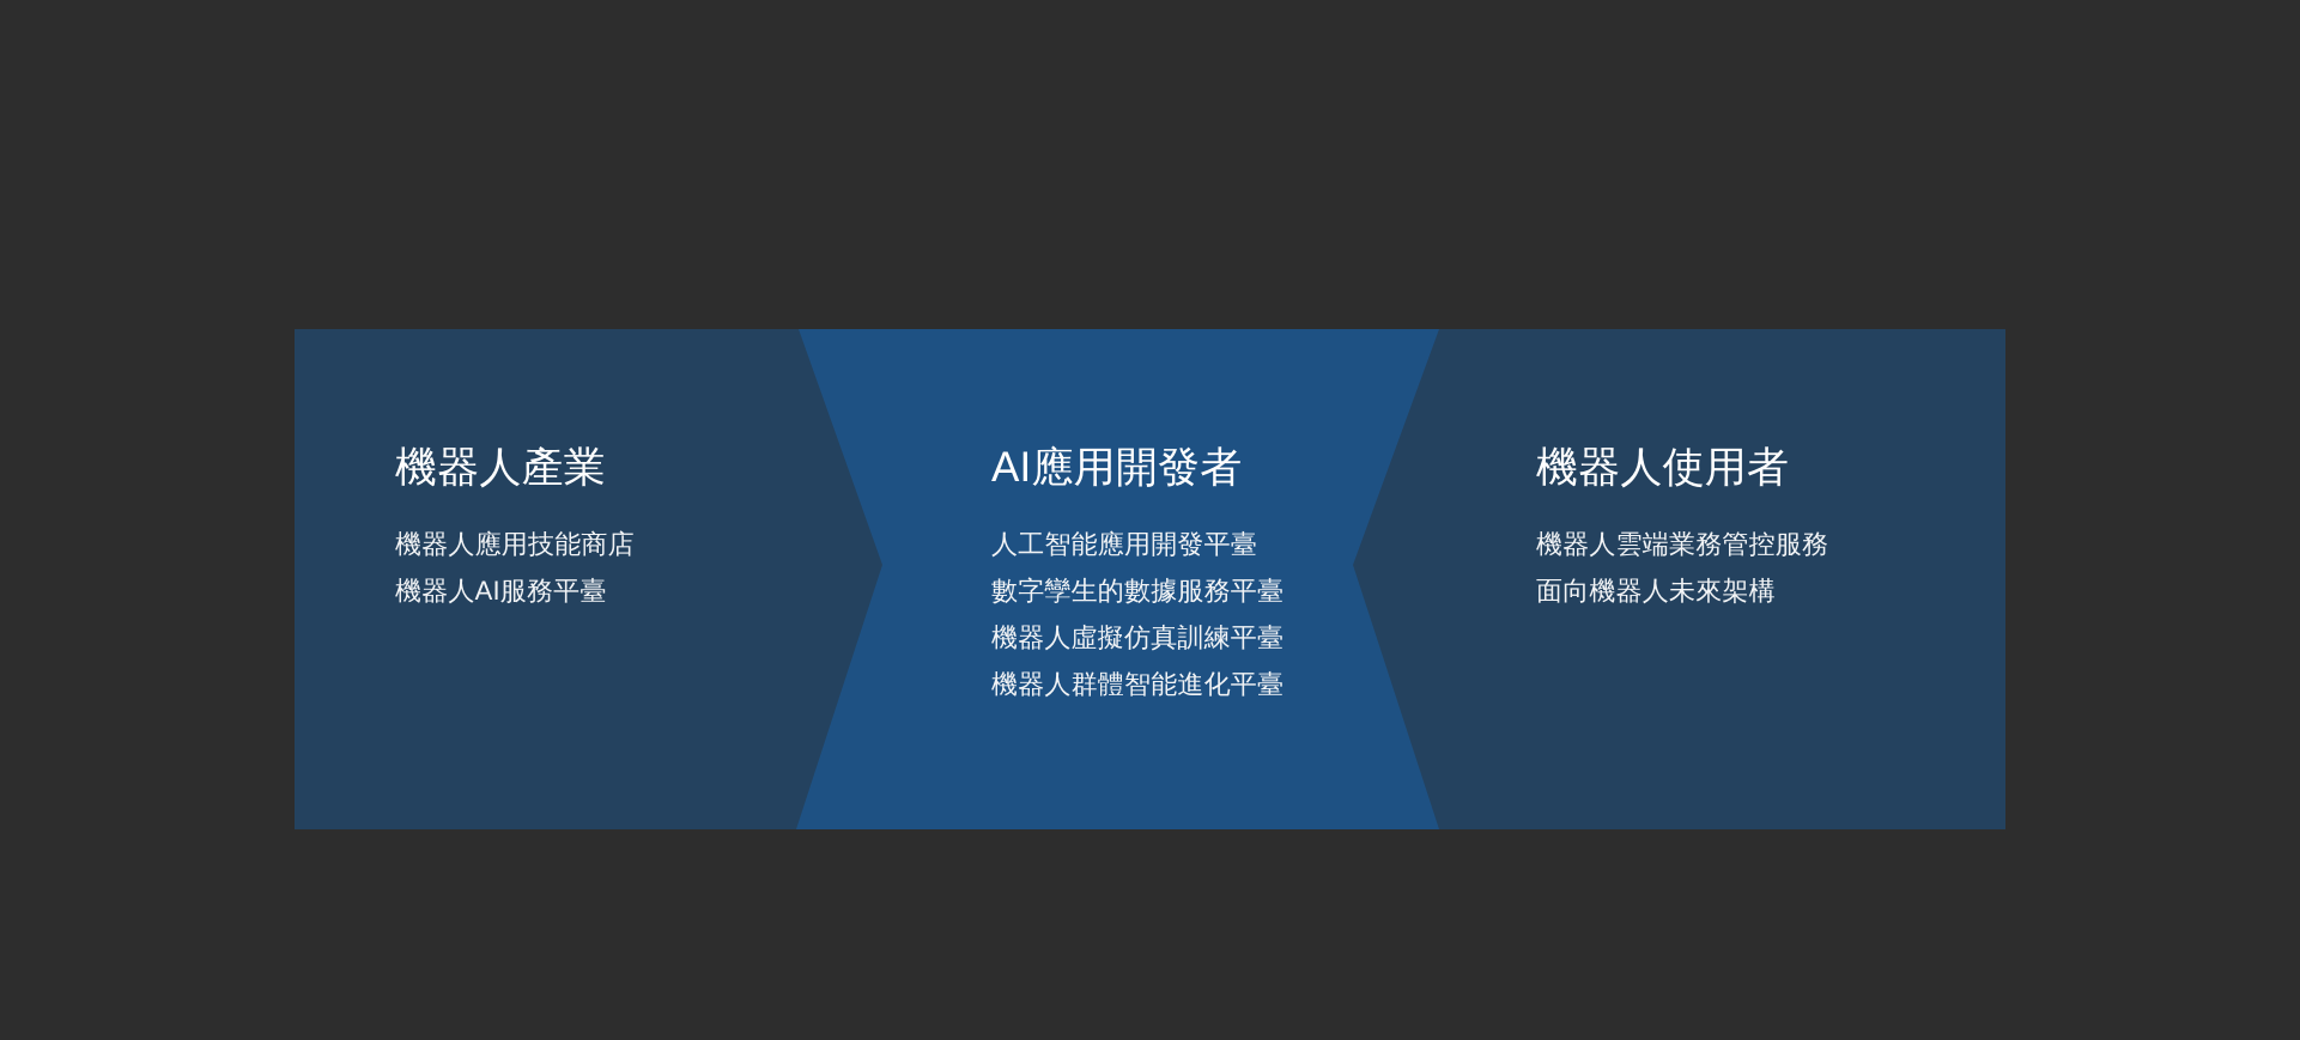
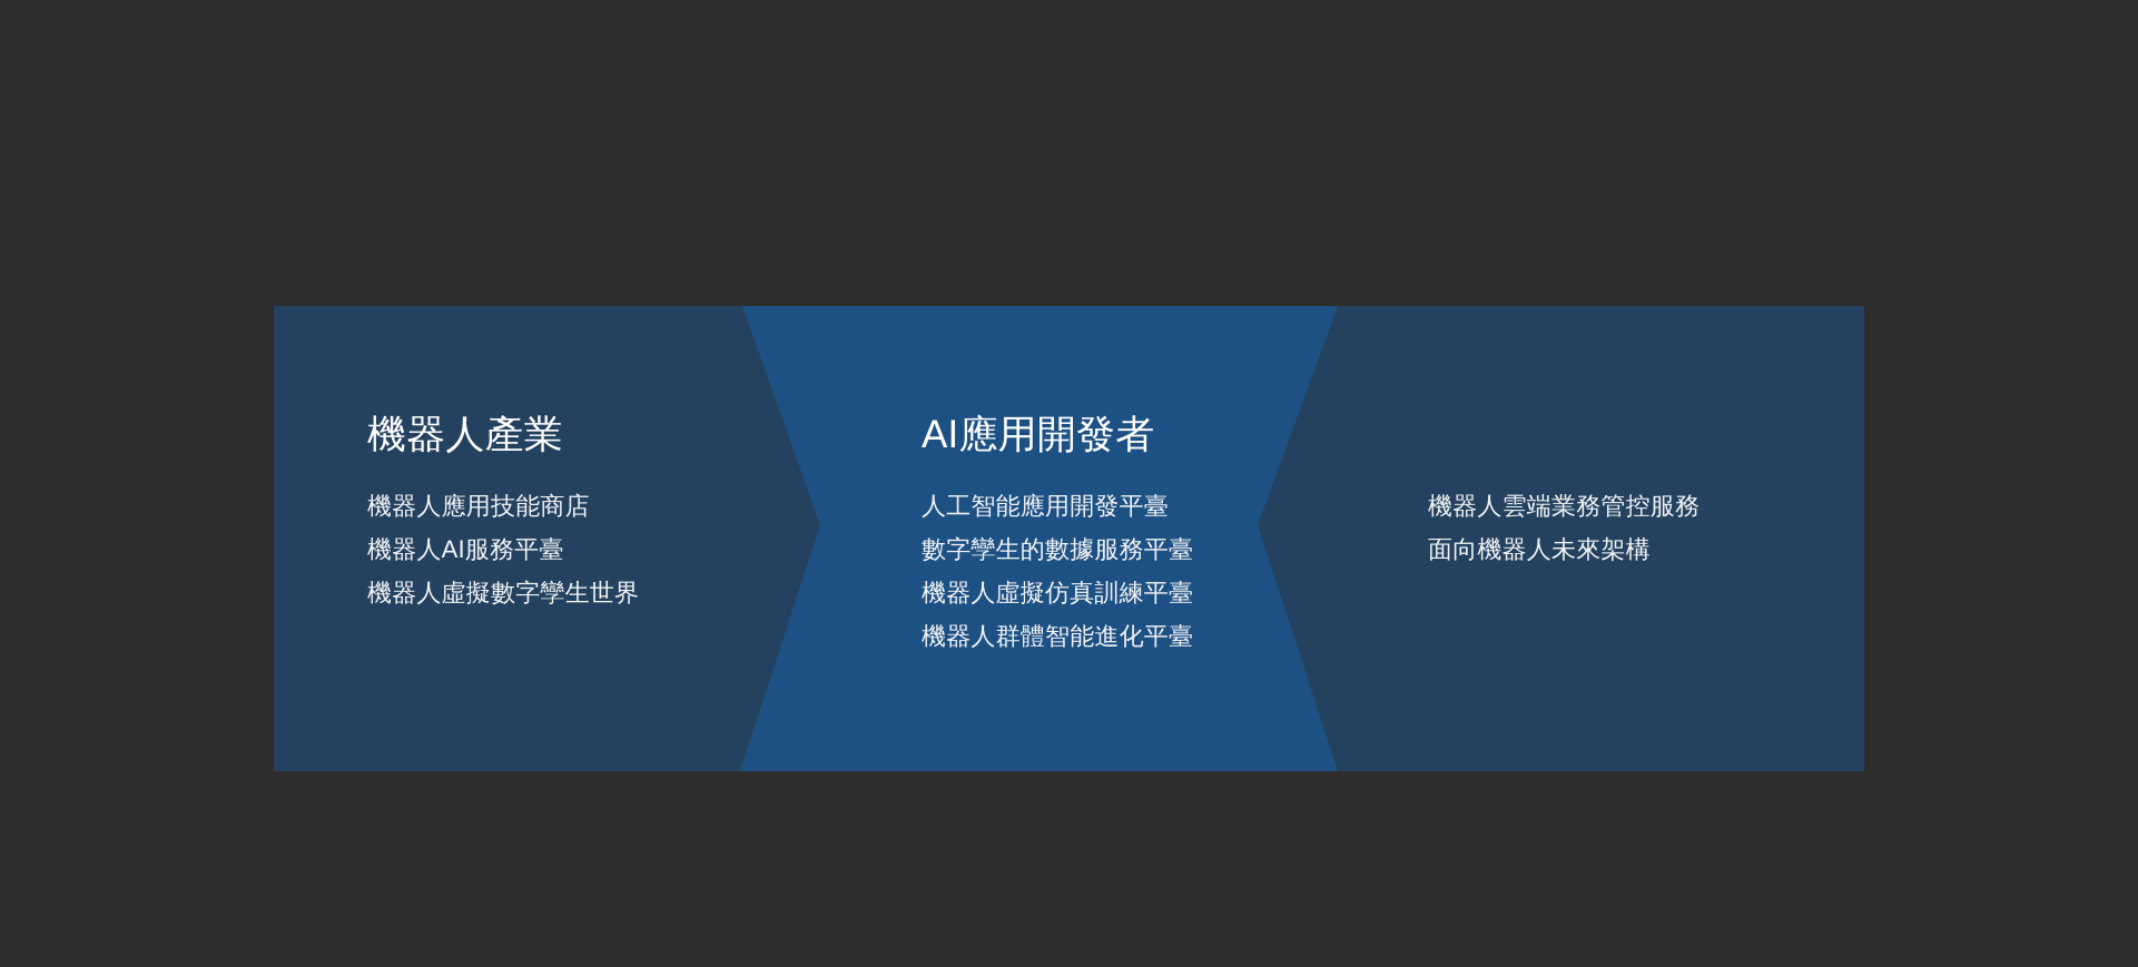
  機器人產業
  機器人應用技能商店
  機器人AI服務平臺
+ 機器人虛擬數字孿生世界
  AI應用開發者
  人工智能應用開發平臺
  數字孿生的數據服務平臺
  機器人虛擬仿真訓練平臺
  機器人群體智能進化平臺
- 機器人使用者
  機器人雲端業務管控服務
  面向機器人未來架構
